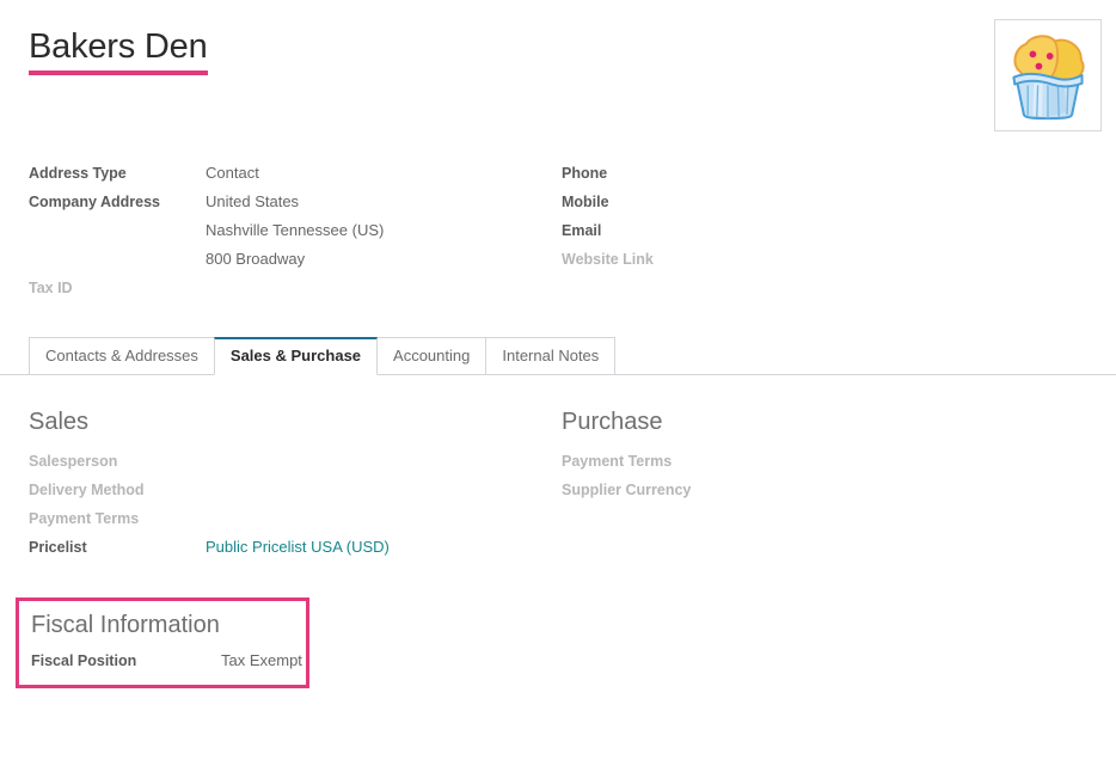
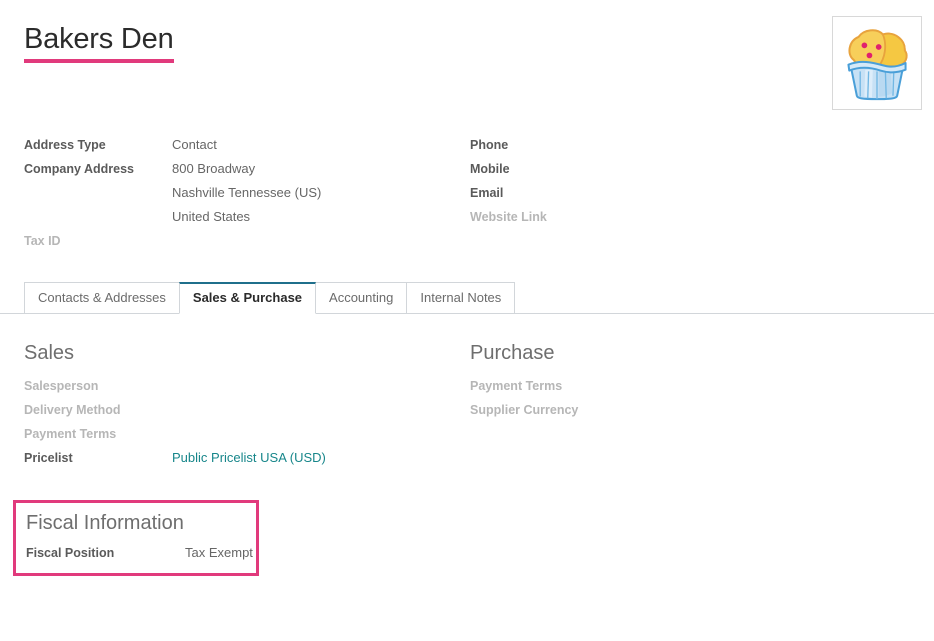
  Bakers Den
  Address Type
  Contact
  Company Address
- United States
+ 800 Broadway
  Nashville Tennessee (US)
- 800 Broadway
+ United States
  Tax ID
  Phone
  Mobile
  Email
  Website Link
  Contacts & Addresses
  Sales & Purchase
  Accounting
  Internal Notes
  Sales
  Salesperson
  Delivery Method
  Payment Terms
  Pricelist
  Public Pricelist USA (USD)
  Purchase
  Payment Terms
  Supplier Currency
  Fiscal Information
  Fiscal Position
  Tax Exempt
